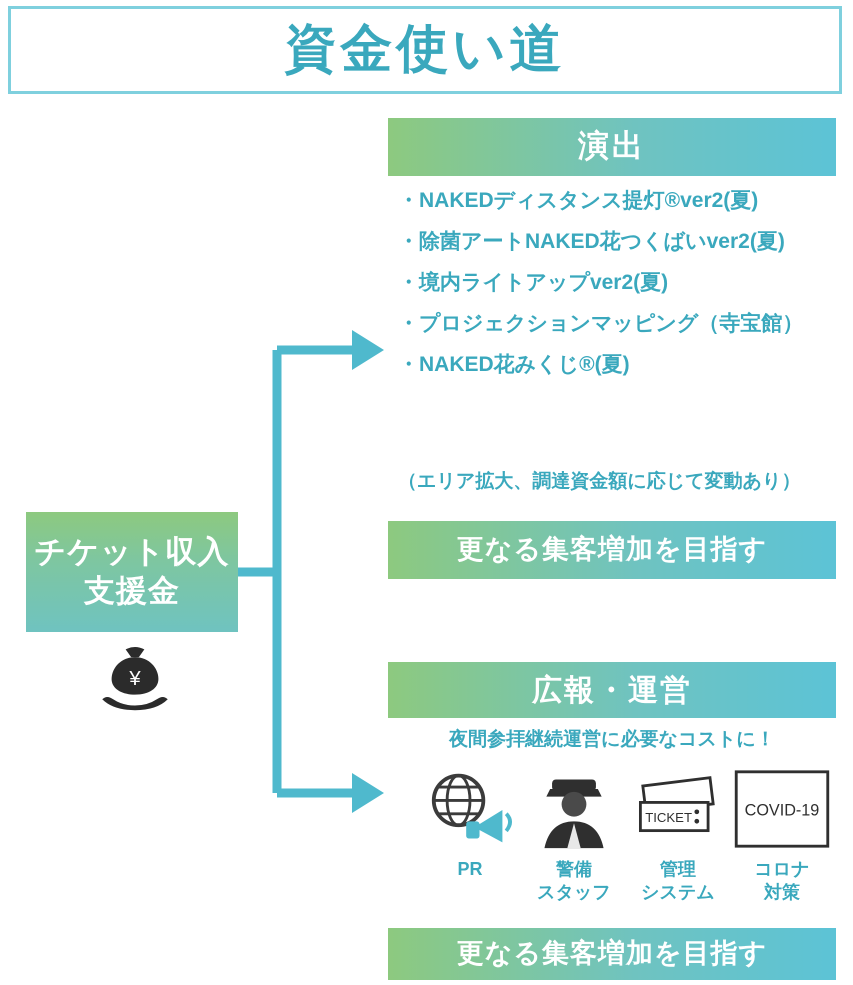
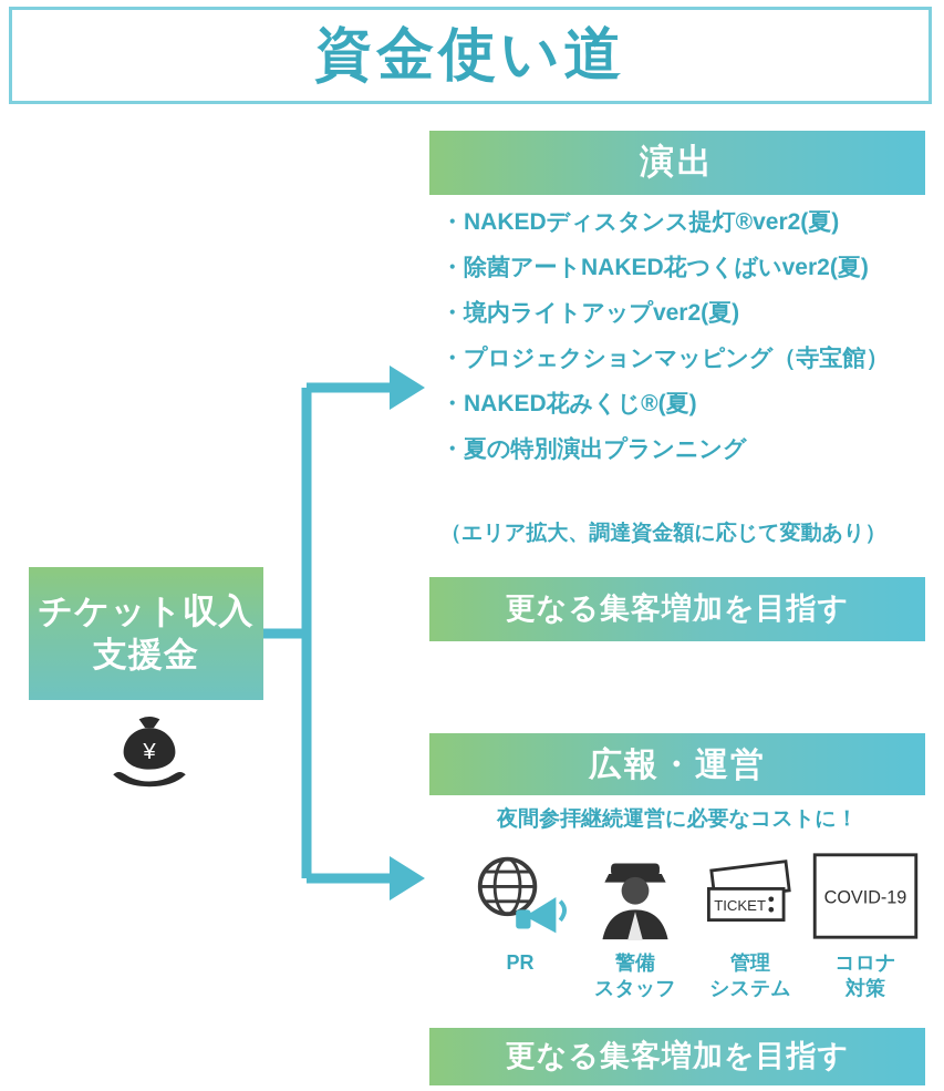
  資金使い道
  チケット収入
  支援金
  ¥
  演出
  ・NAKEDディスタンス提灯®ver2(夏)
  ・除菌アートNAKED花つくばいver2(夏)
  ・境内ライトアップver2(夏)
  ・プロジェクションマッピング（寺宝館）
  ・NAKED花みくじ®(夏)
+ ・夏の特別演出プランニング
  （エリア拡大、調達資金額に応じて変動あり）
  更なる集客増加を目指す
  広報・運営
  夜間参拝継続運営に必要なコストに！
  PR
  警備
  スタッフ
  TICKET
  管理
  システム
  COVID-19
  コロナ
  対策
  更なる集客増加を目指す
